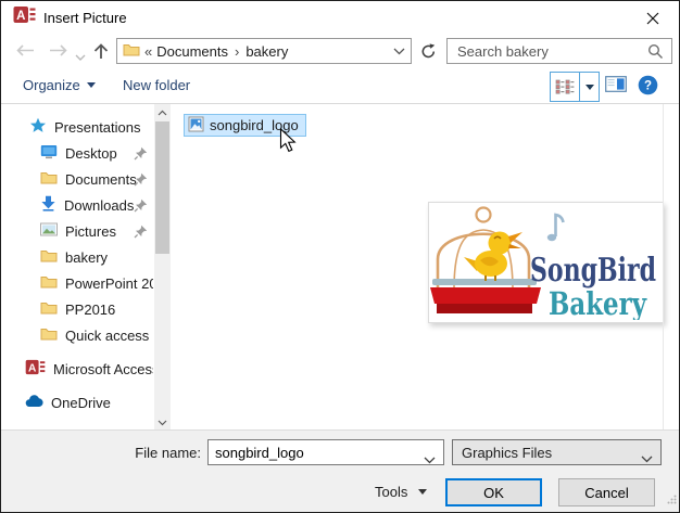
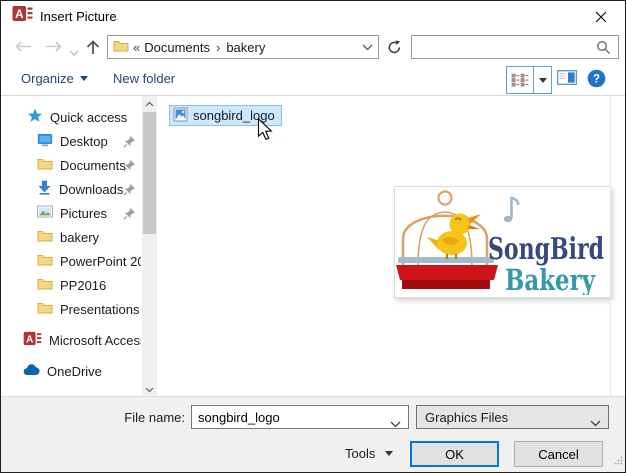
  A
  Insert Picture
  «
  Documents
  ›
  bakery
- Search bakery
  Organize
  New folder
  ?
- Presentations
+ Quick access
  Desktop
  Documents
  Downloads
  Pictures
  bakery
  PowerPoint 20
  PP2016
- Quick access
+ Presentations
  A
  Microsoft Acces
  OneDrive
  songbird_logo
  SongBird
  Bakery
  File name:
  songbird_logo
  Graphics Files
  Tools
  OK
  Cancel
